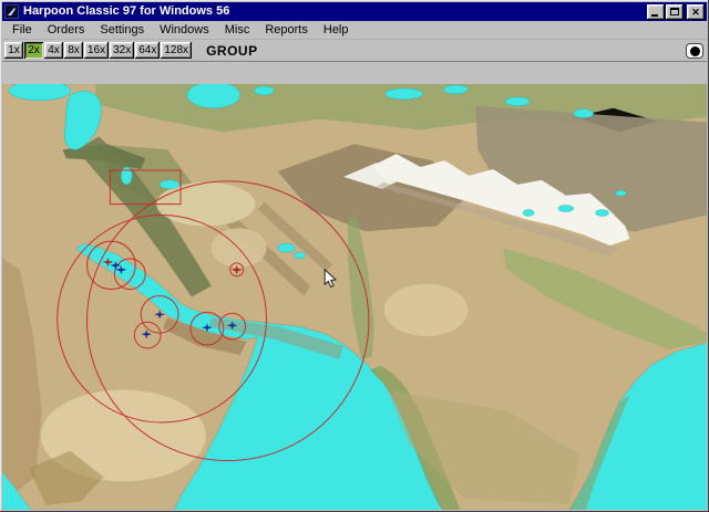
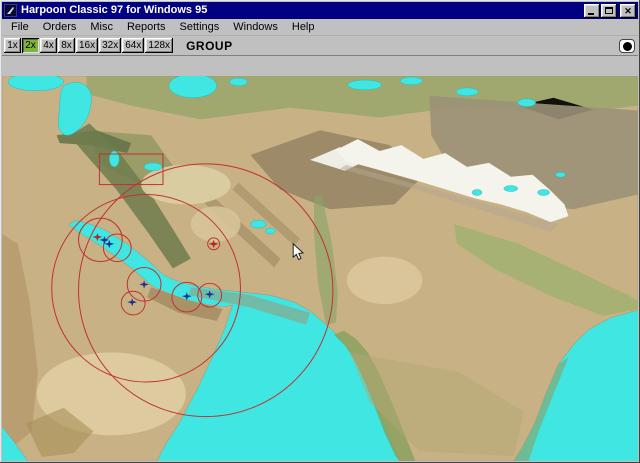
- Harpoon Classic 97 for Windows 56
+ Harpoon Classic 97 for Windows 95
  ✕
  File
  Orders
- Settings
+ Misc
- Windows
+ Reports
- Misc
+ Settings
- Reports
+ Windows
  Help
  1x
  2x
  4x
  8x
  16x
  32x
  64x
  128x
  GROUP
